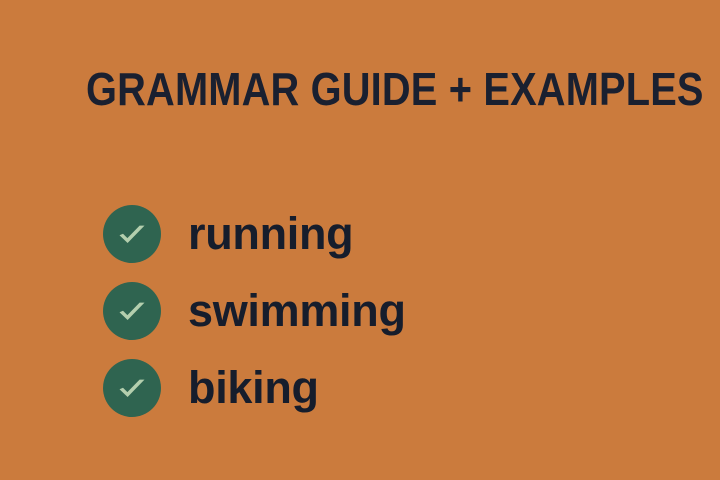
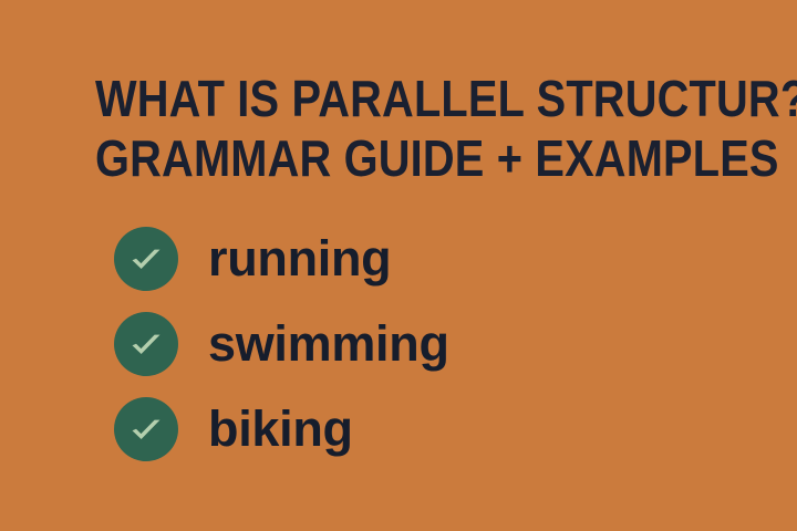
+ WHAT IS PARALLEL STRUCTUR?
  GRAMMAR GUIDE + EXAMPLES
  running
  swimming
  biking
